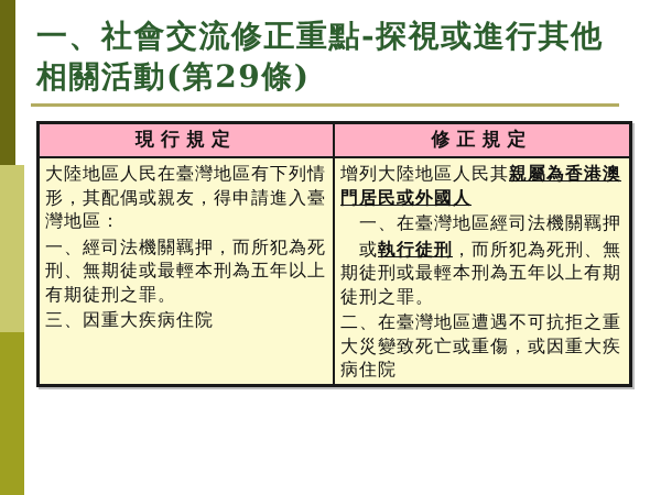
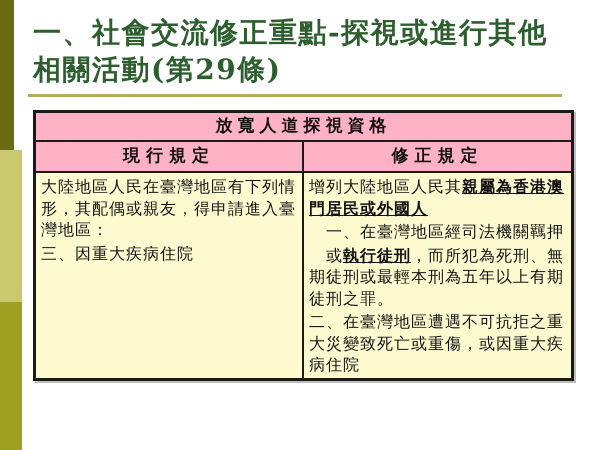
  一、社會交流修正重點-探視或進行其他
  相關活動(第29條)
+ 放寬人道探視資格
  現行規定
  修正規定
  大陸地區人民在臺灣地區有下列情形，其配偶或親友，得申請進入臺灣地區：
- 一、經司法機關羈押，而所犯為死刑、無期徒或最輕本刑為五年以上有期徒刑之罪。
  三、因重大疾病住院
  增列大陸地區人民其親屬為香港澳門居民或外國人
  一、在臺灣地區經司法機關羈押
  或執行徒刑，而所犯為死刑、無期徒刑或最輕本刑為五年以上有期徒刑之罪。
  二、在臺灣地區遭遇不可抗拒之重大災變致死亡或重傷，或因重大疾病住院
